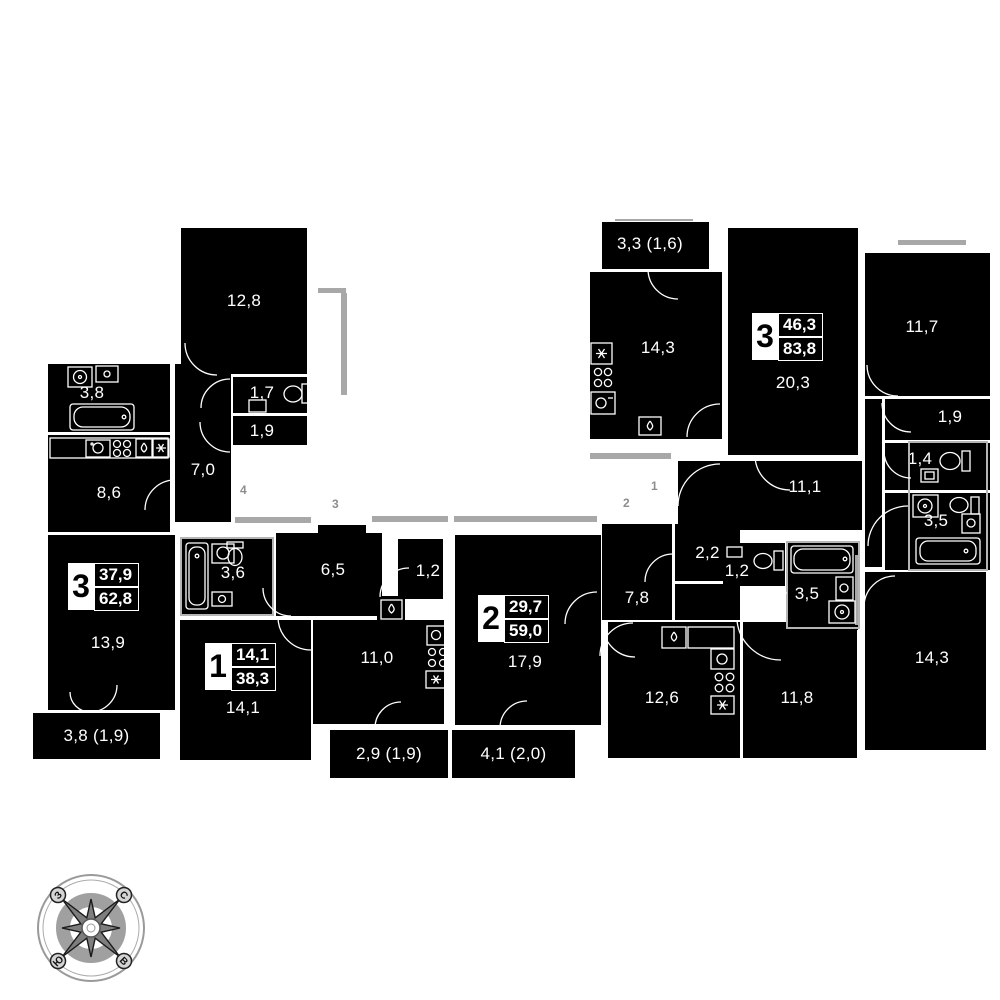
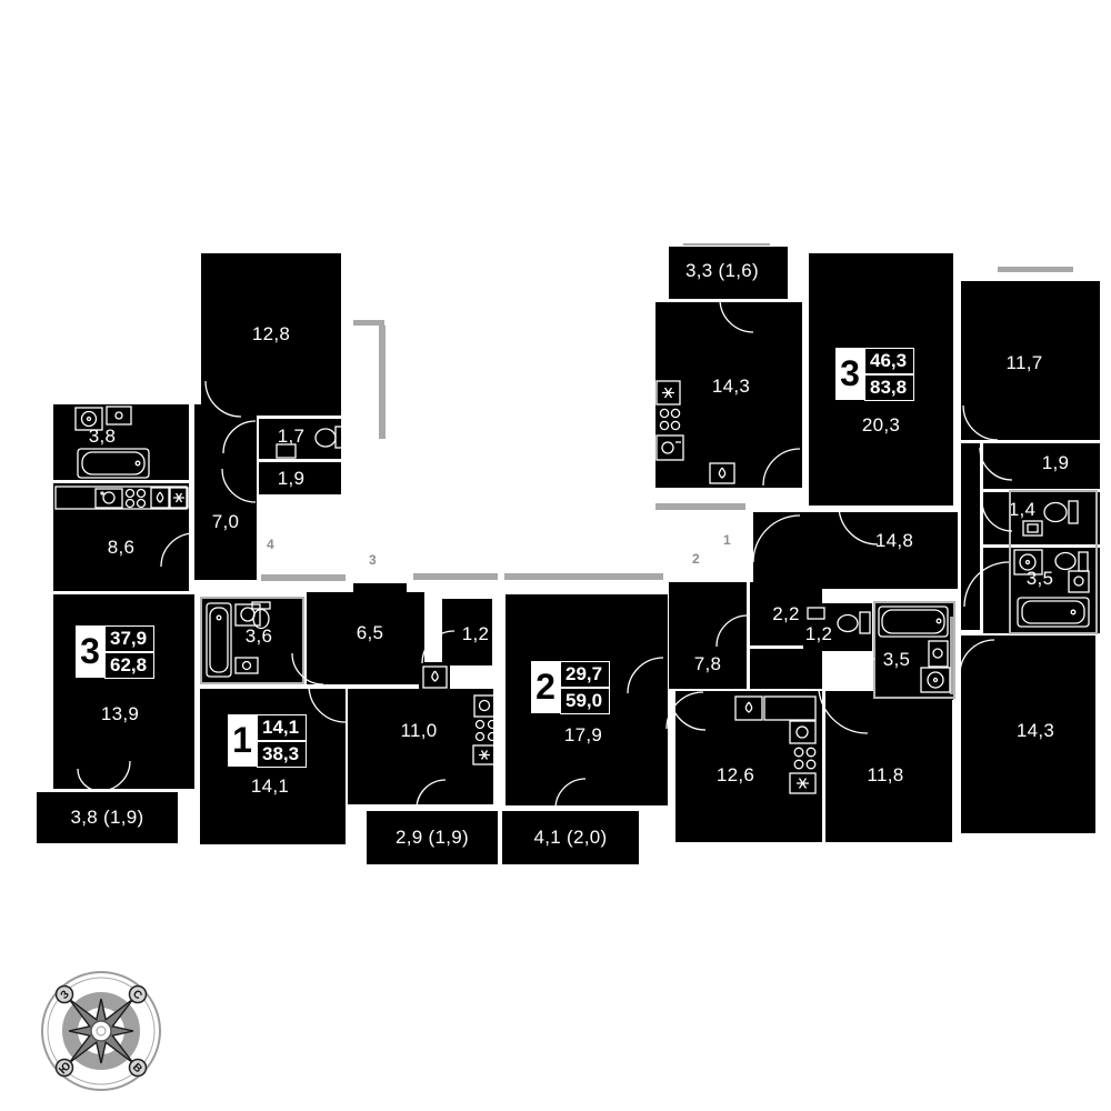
  12,8
  3,8
  7,0
  1,7
  1,9
  8,6
  3,8 (1,9)
  3,6
  6,5
  1,2
  11,0
  2,9 (1,9)
  4,1 (2,0)
  7,8
  2,2
  1,2
  3,5
  12,6
  11,8
  3,3 (1,6)
  14,3
- 11,1
+ 14,8
  11,7
  1,9
  1,4
  3,5
  14,3
  13,9
  14,1
  17,9
  20,3
  3
  37,9
  62,8
  1
  14,1
  38,3
  2
  29,7
  59,0
  3
  46,3
  83,8
  4
  3
  2
  1
